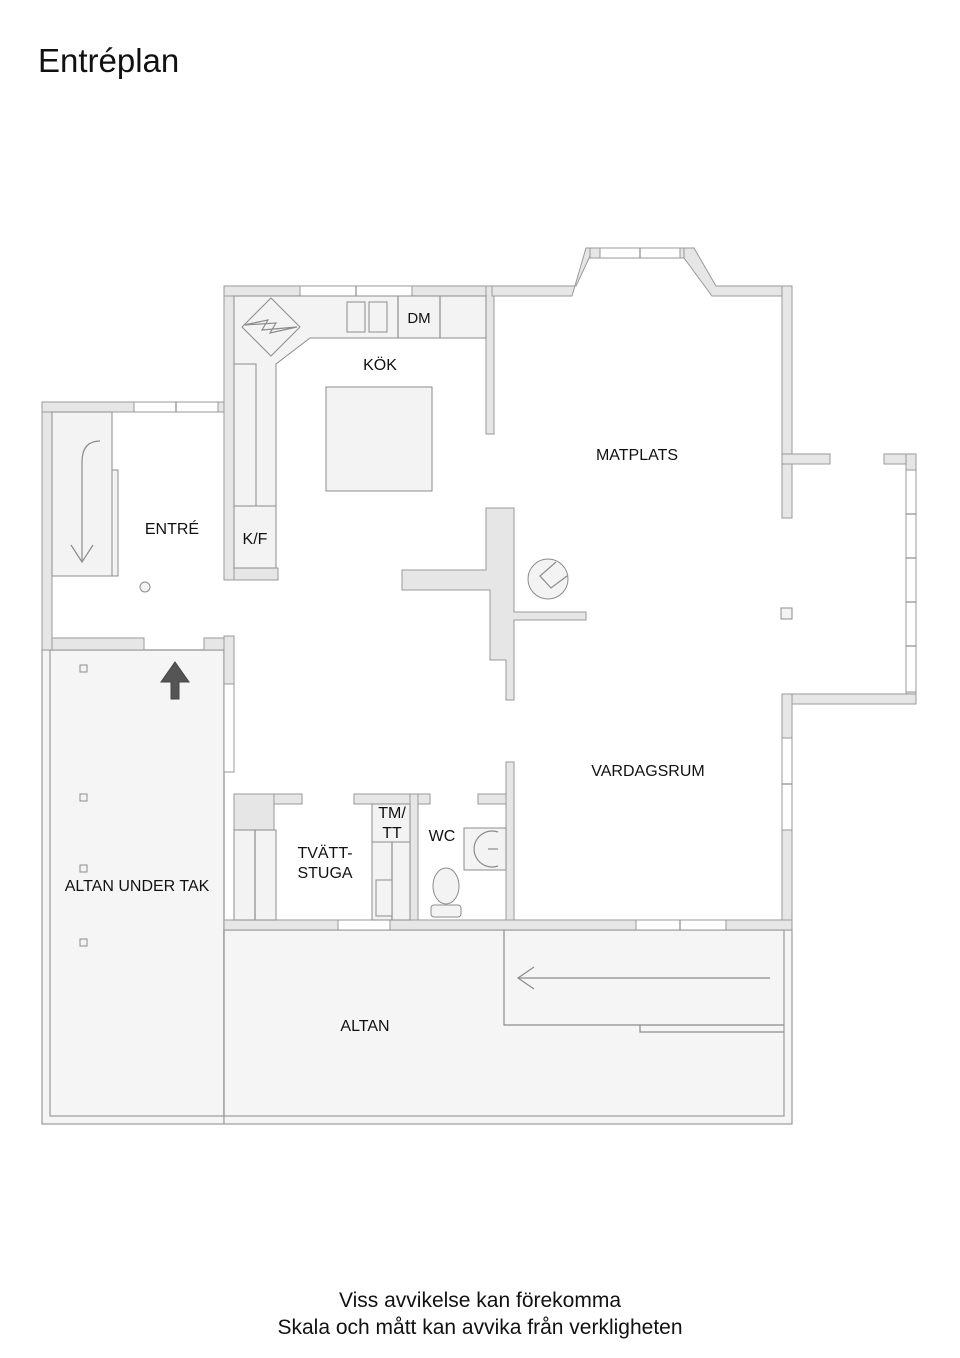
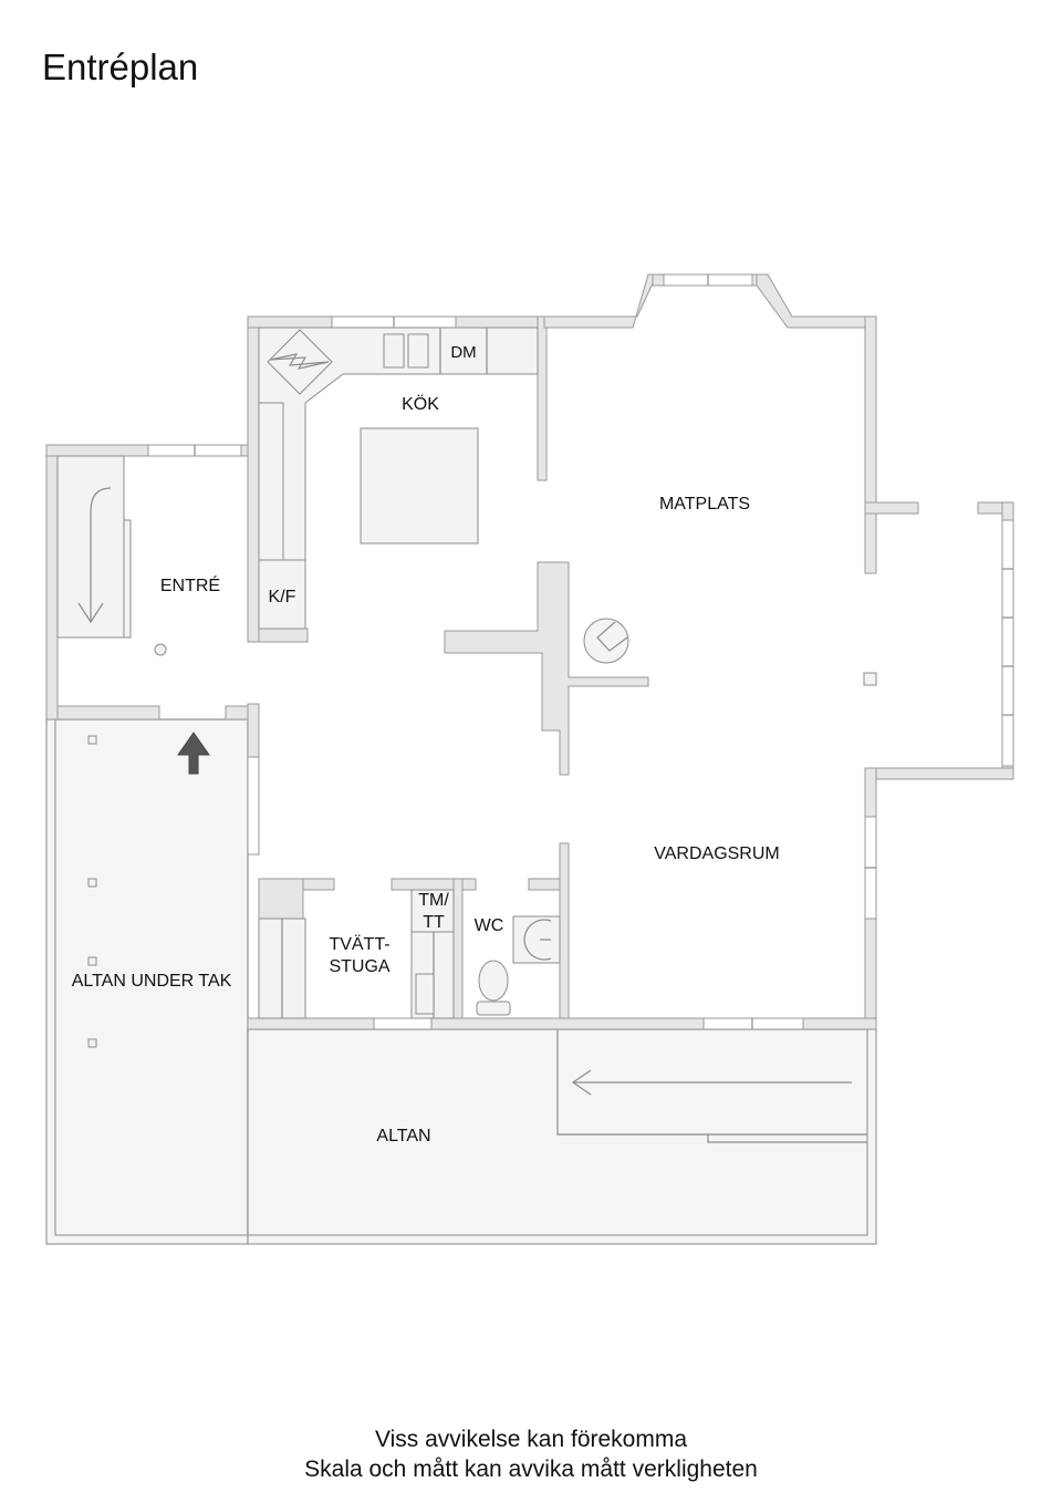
  Entréplan
  KÖK
  DM
  MATPLATS
  ENTRÉ
  K/F
  VARDAGSRUM
  TVÄTT-
  STUGA
  TM/
  TT
  WC
  ALTAN UNDER TAK
  ALTAN
  Viss avvikelse kan förekomma
- Skala och mått kan avvika från verkligheten
+ Skala och mått kan avvika mått verkligheten
